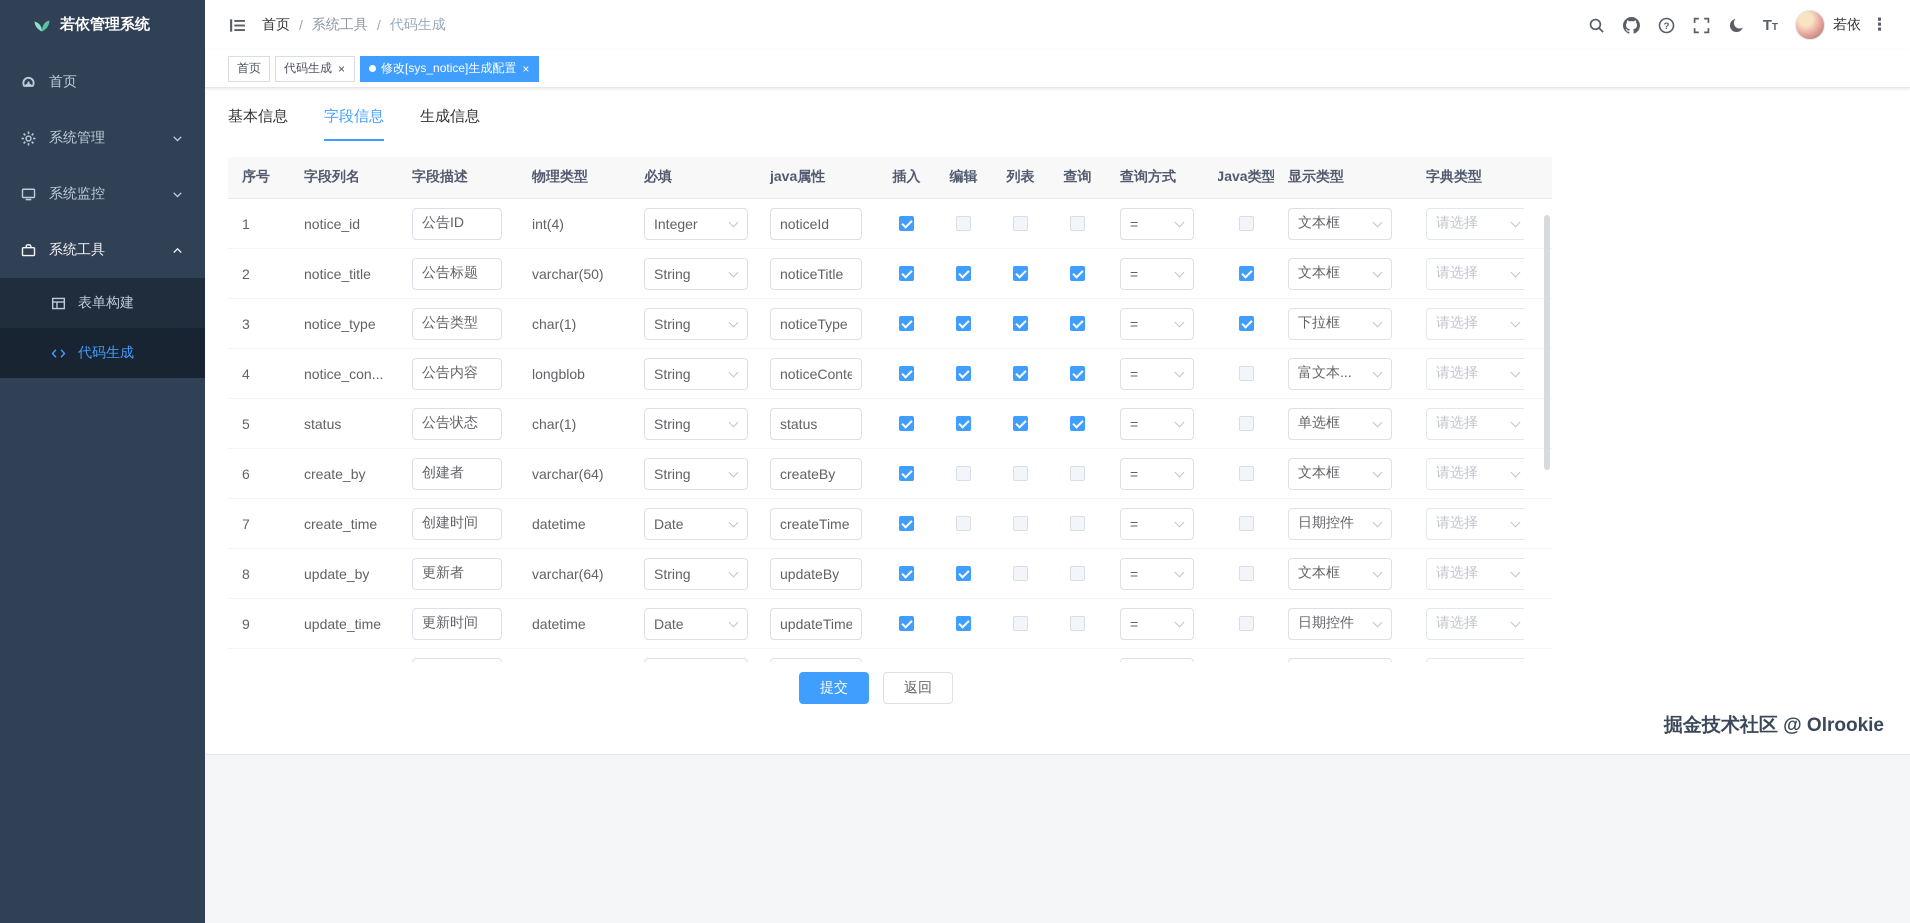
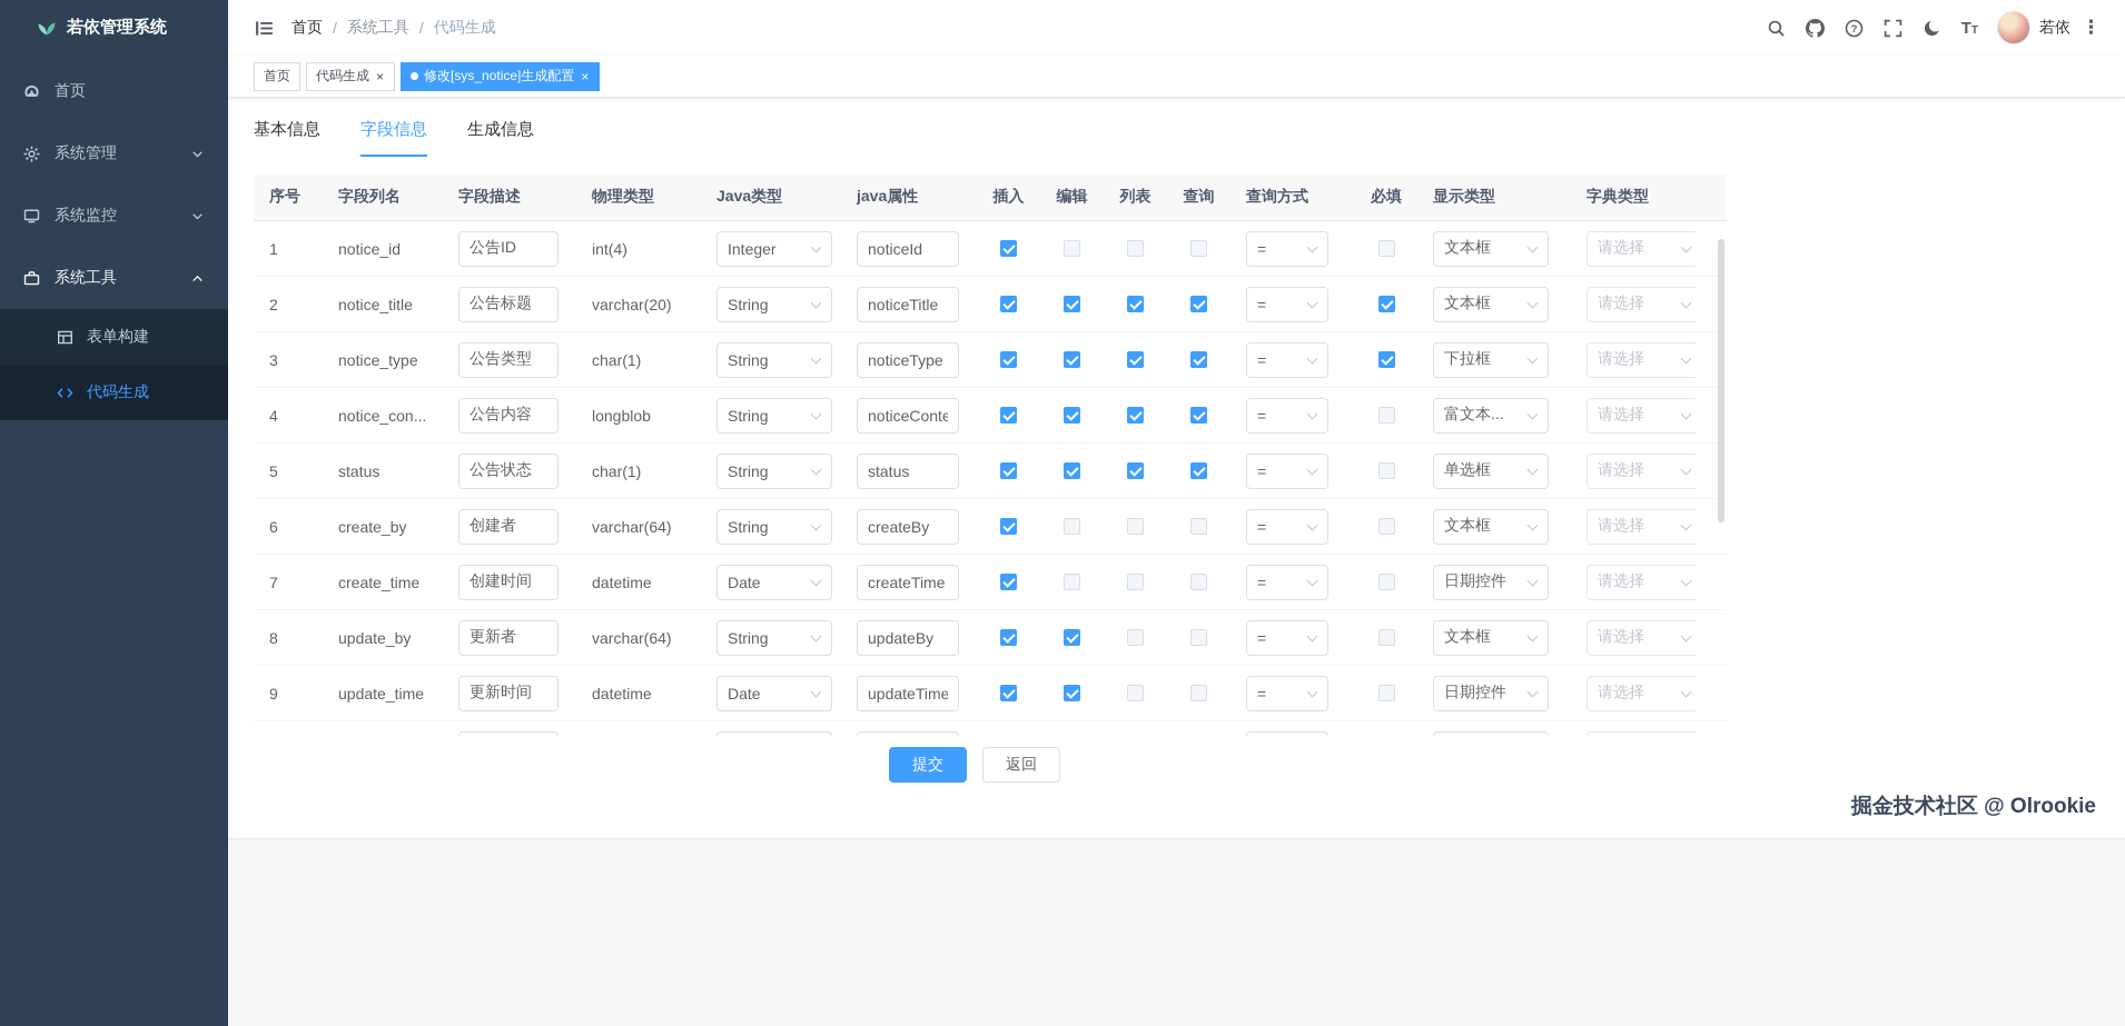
  若依管理系统
  首页
  系统管理
  系统监控
  系统工具
  表单构建
  代码生成
  首页
  /
  系统工具
  /
  代码生成
  ?
  TT
  若依
  ⋮
  首页
  代码生成
  ×
  修改[sys_notice]生成配置
  ×
  基本信息
  字段信息
  生成信息
  序号
  字段列名
  字段描述
  物理类型
- 必填
+ Java类型
  java属性
  插入
  编辑
  列表
  查询
  查询方式
- Java类型
+ 必填
  显示类型
  字典类型
  1
  notice_id
  公告ID
  int(4)
  Integer
  noticeId
  =
  文本框
  请选择
  2
  notice_title
  公告标题
- varchar(50)
+ varchar(20)
  String
  noticeTitle
  =
  文本框
  请选择
  3
  notice_type
  公告类型
  char(1)
  String
  noticeType
  =
  下拉框
  请选择
  4
  notice_con...
  公告内容
  longblob
  String
  noticeConte
  =
  富文本...
  请选择
  5
  status
  公告状态
  char(1)
  String
  status
  =
  单选框
  请选择
  6
  create_by
  创建者
  varchar(64)
  String
  createBy
  =
  文本框
  请选择
  7
  create_time
  创建时间
  datetime
  Date
  createTime
  =
  日期控件
  请选择
  8
  update_by
  更新者
  varchar(64)
  String
  updateBy
  =
  文本框
  请选择
  9
  update_time
  更新时间
  datetime
  Date
  updateTime
  =
  日期控件
  请选择
  提交
  返回
  掘金技术社区 @ Olrookie
